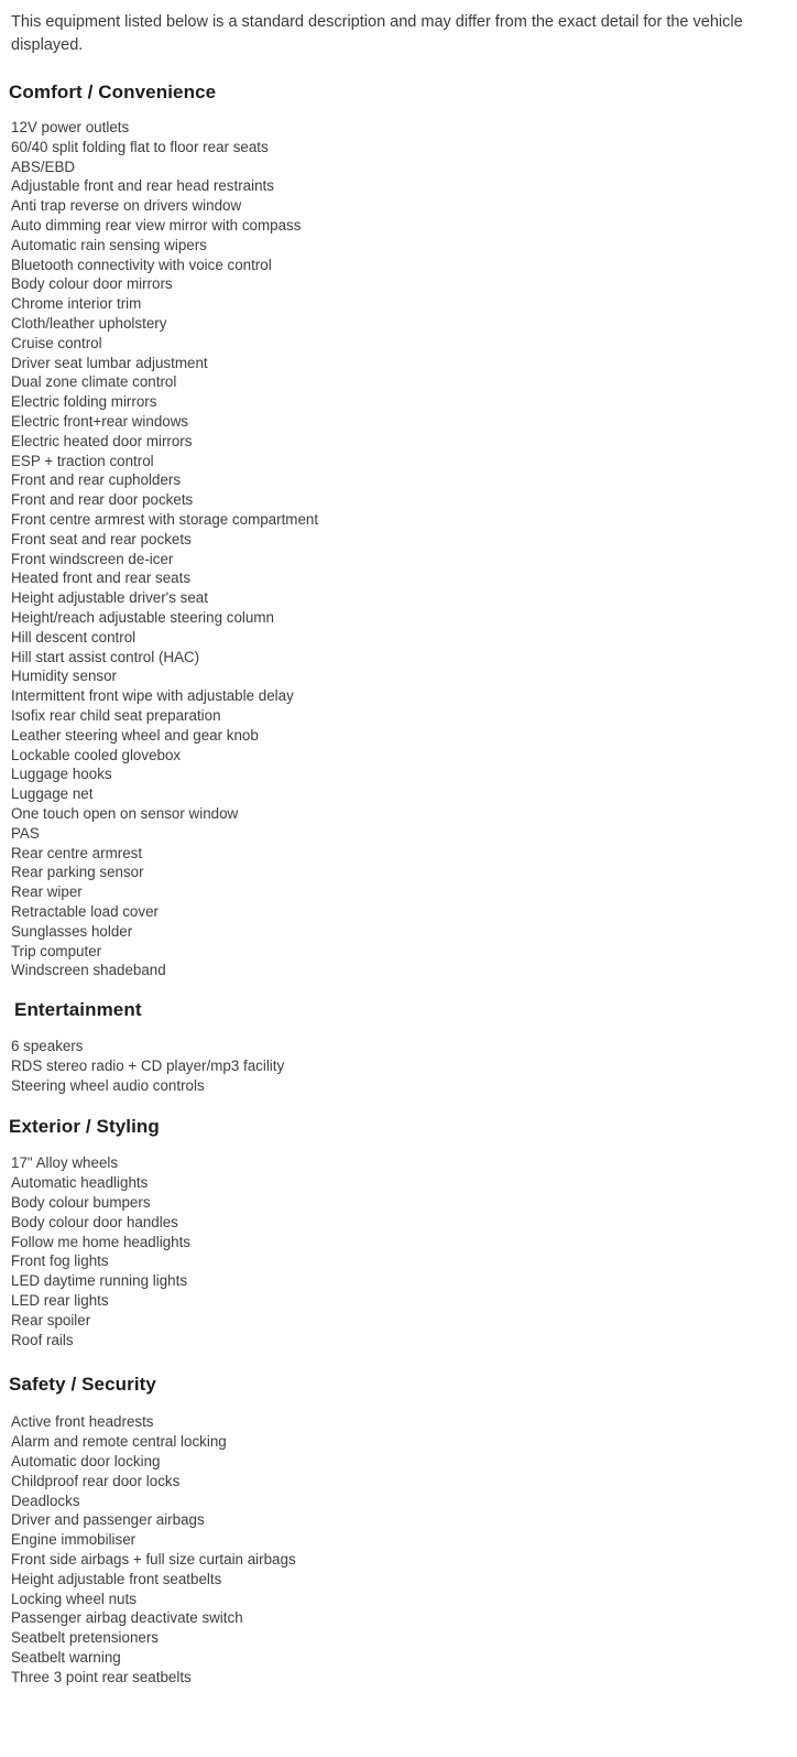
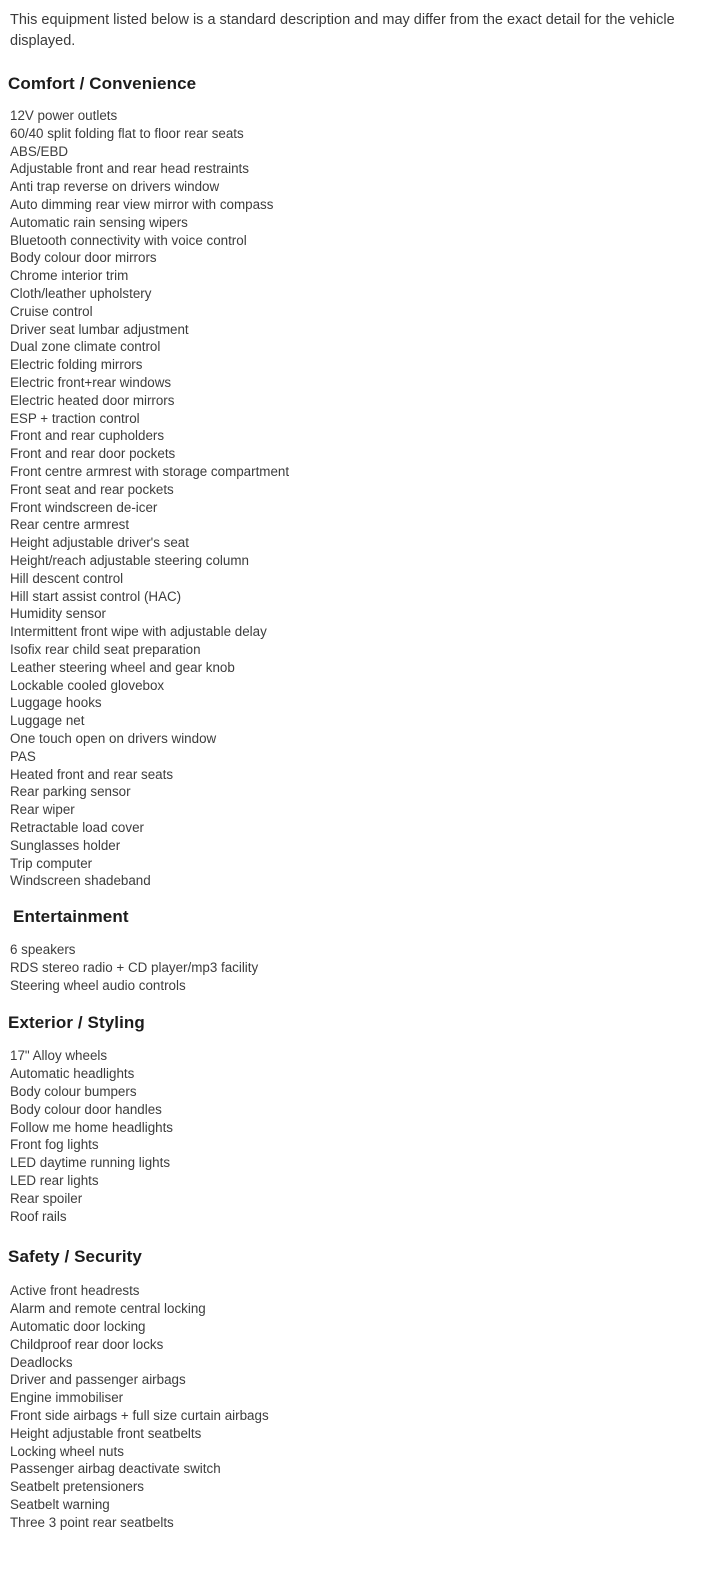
  This equipment listed below is a standard description and may differ from the exact detail for the vehicle displayed.
  Comfort / Convenience
  12V power outlets
  60/40 split folding flat to floor rear seats
  ABS/EBD
  Adjustable front and rear head restraints
  Anti trap reverse on drivers window
  Auto dimming rear view mirror with compass
  Automatic rain sensing wipers
  Bluetooth connectivity with voice control
  Body colour door mirrors
  Chrome interior trim
  Cloth/leather upholstery
  Cruise control
  Driver seat lumbar adjustment
  Dual zone climate control
  Electric folding mirrors
  Electric front+rear windows
  Electric heated door mirrors
  ESP + traction control
  Front and rear cupholders
  Front and rear door pockets
  Front centre armrest with storage compartment
  Front seat and rear pockets
  Front windscreen de-icer
- Heated front and rear seats
+ Rear centre armrest
  Height adjustable driver's seat
  Height/reach adjustable steering column
  Hill descent control
  Hill start assist control (HAC)
  Humidity sensor
  Intermittent front wipe with adjustable delay
  Isofix rear child seat preparation
  Leather steering wheel and gear knob
  Lockable cooled glovebox
  Luggage hooks
  Luggage net
- One touch open on sensor window
+ One touch open on drivers window
  PAS
- Rear centre armrest
+ Heated front and rear seats
  Rear parking sensor
  Rear wiper
  Retractable load cover
  Sunglasses holder
  Trip computer
  Windscreen shadeband
  Entertainment
  6 speakers
  RDS stereo radio + CD player/mp3 facility
  Steering wheel audio controls
  Exterior / Styling
  17" Alloy wheels
  Automatic headlights
  Body colour bumpers
  Body colour door handles
  Follow me home headlights
  Front fog lights
  LED daytime running lights
  LED rear lights
  Rear spoiler
  Roof rails
  Safety / Security
  Active front headrests
  Alarm and remote central locking
  Automatic door locking
  Childproof rear door locks
  Deadlocks
  Driver and passenger airbags
  Engine immobiliser
  Front side airbags + full size curtain airbags
  Height adjustable front seatbelts
  Locking wheel nuts
  Passenger airbag deactivate switch
  Seatbelt pretensioners
  Seatbelt warning
  Three 3 point rear seatbelts
